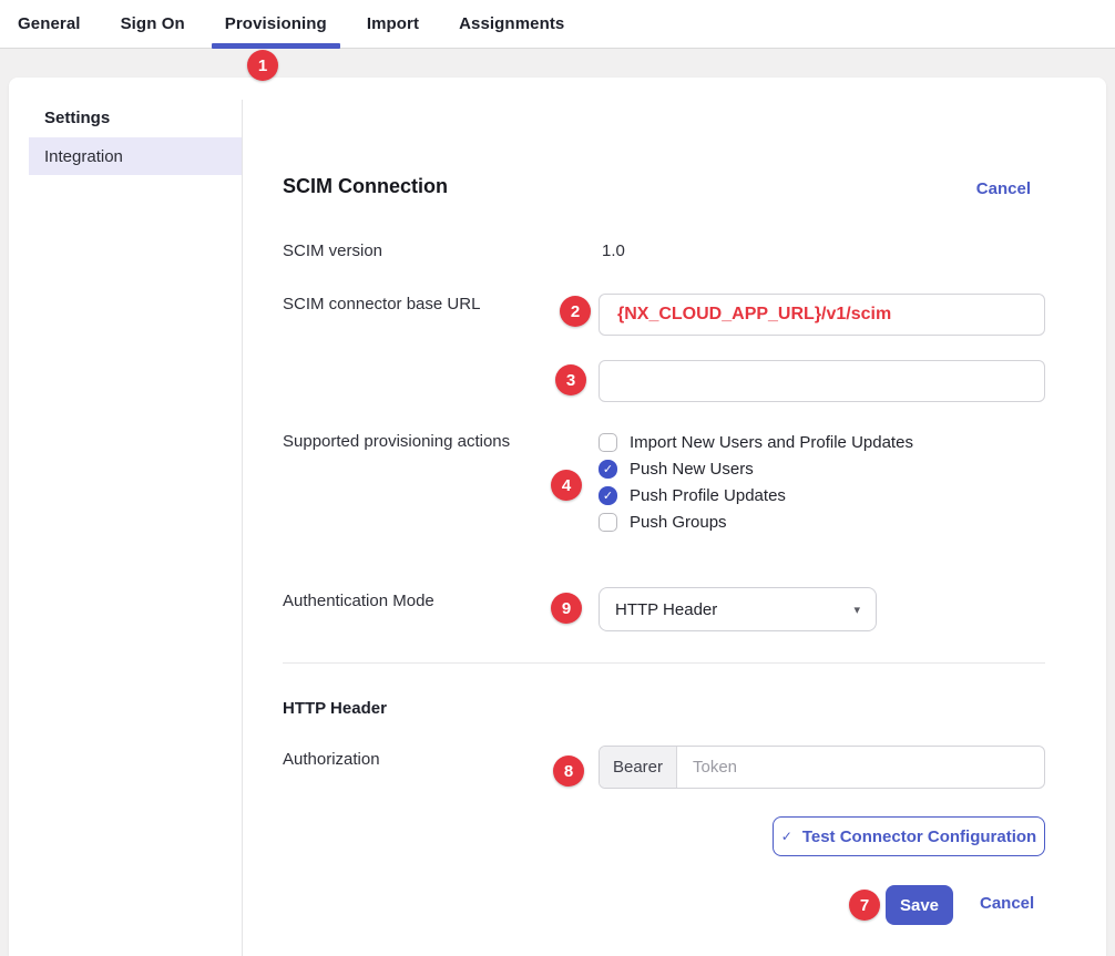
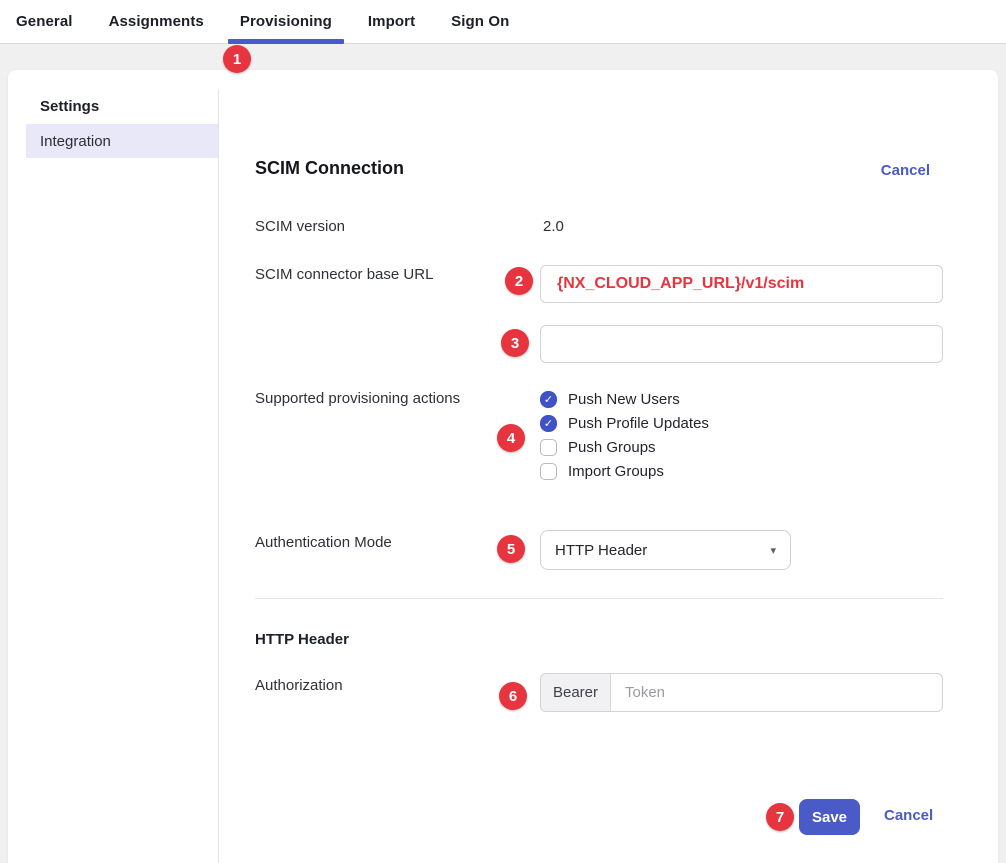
  General
- Sign On
+ Assignments
  Provisioning
  Import
- Assignments
+ Sign On
  1
  Settings
  Integration
  SCIM Connection
  Cancel
  SCIM version
- 1.0
+ 2.0
  SCIM connector base URL
  {NX_CLOUD_APP_URL}/v1/scim
  Supported provisioning actions
- Import New Users and Profile Updates
  Push New Users
  Push Profile Updates
  Push Groups
+ Import Groups
  Authentication Mode
  HTTP Header
  ▾
  HTTP Header
  Authorization
  Bearer
  Token
- ✓
- Test Connector Configuration
  Save
  Cancel
  2
  3
  4
- 9
+ 5
- 8
+ 6
  7
